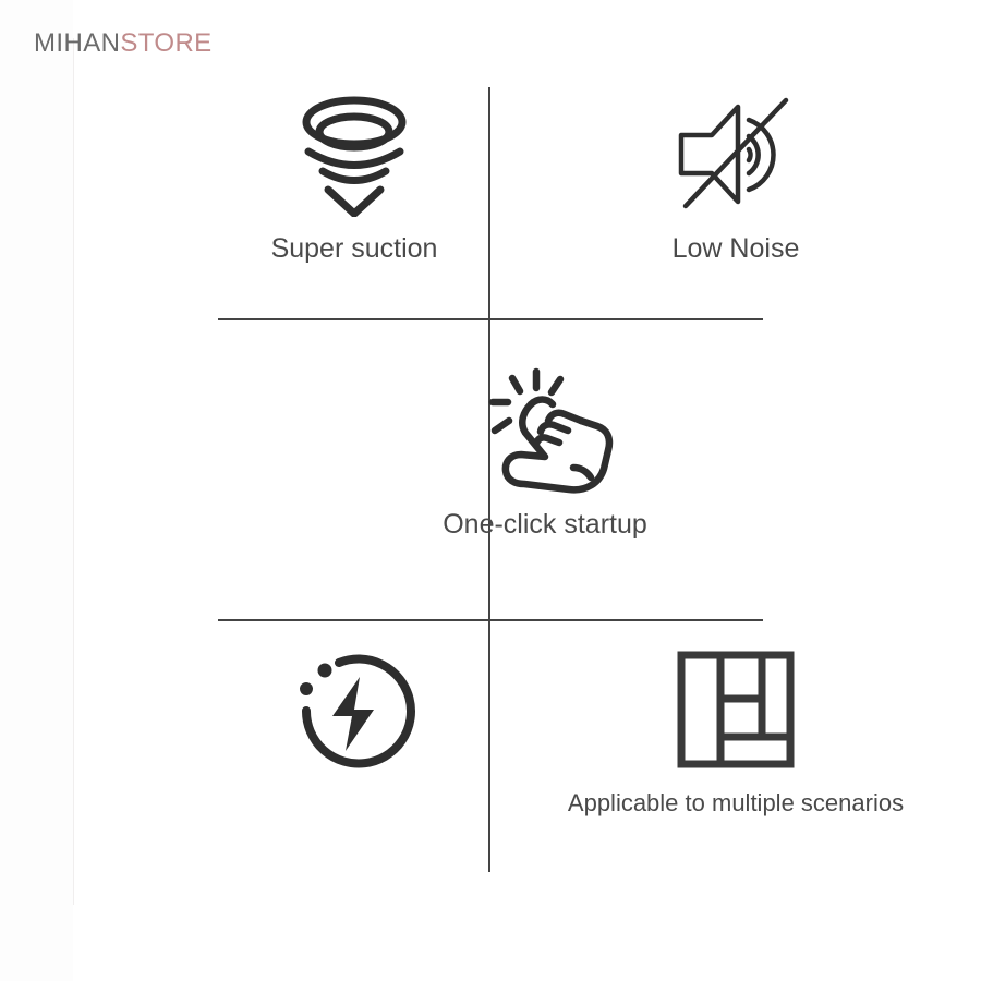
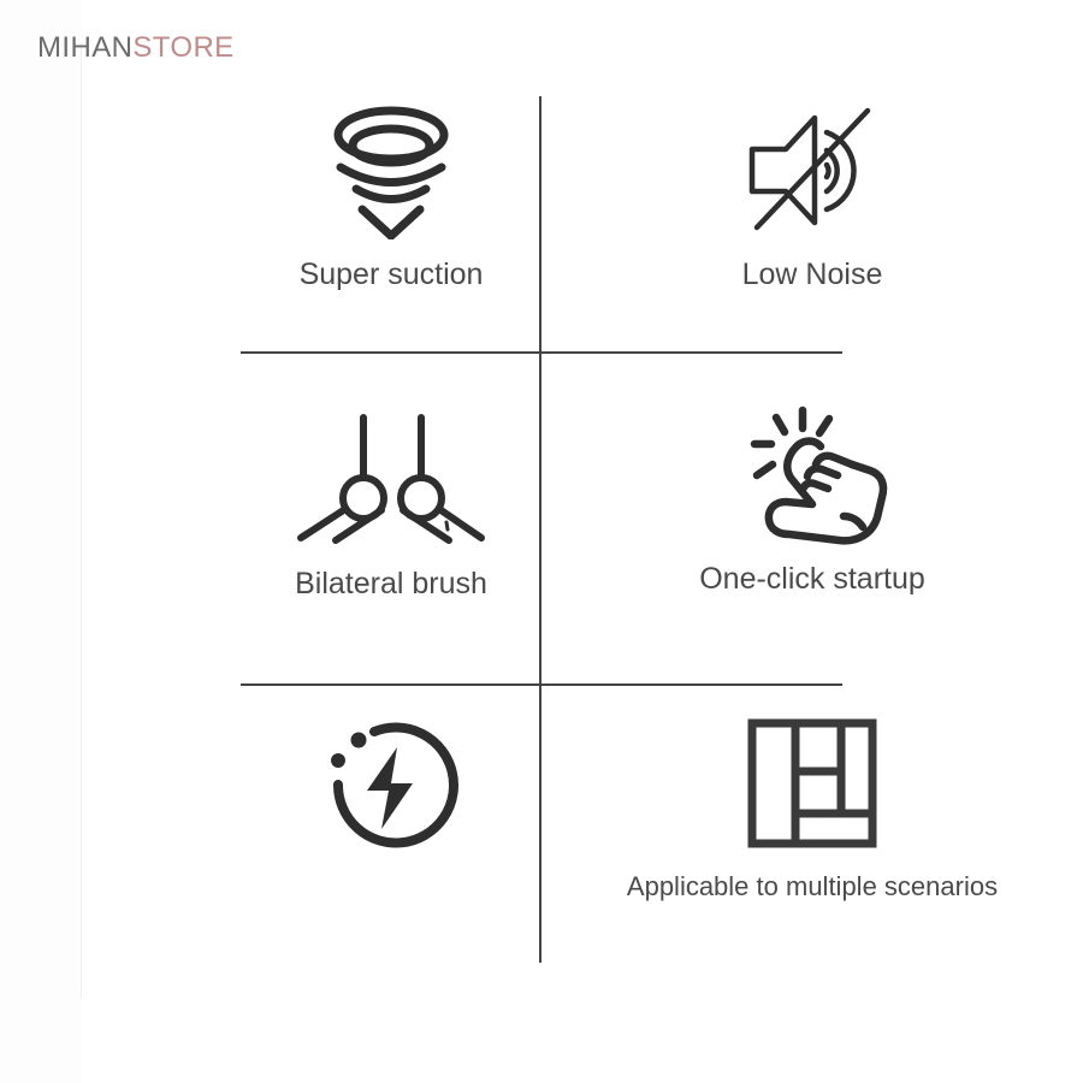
  MIHANSTORE
  Super suction
  Low Noise
+ Bilateral brush
  One-click startup
  Applicable to multiple scenarios
